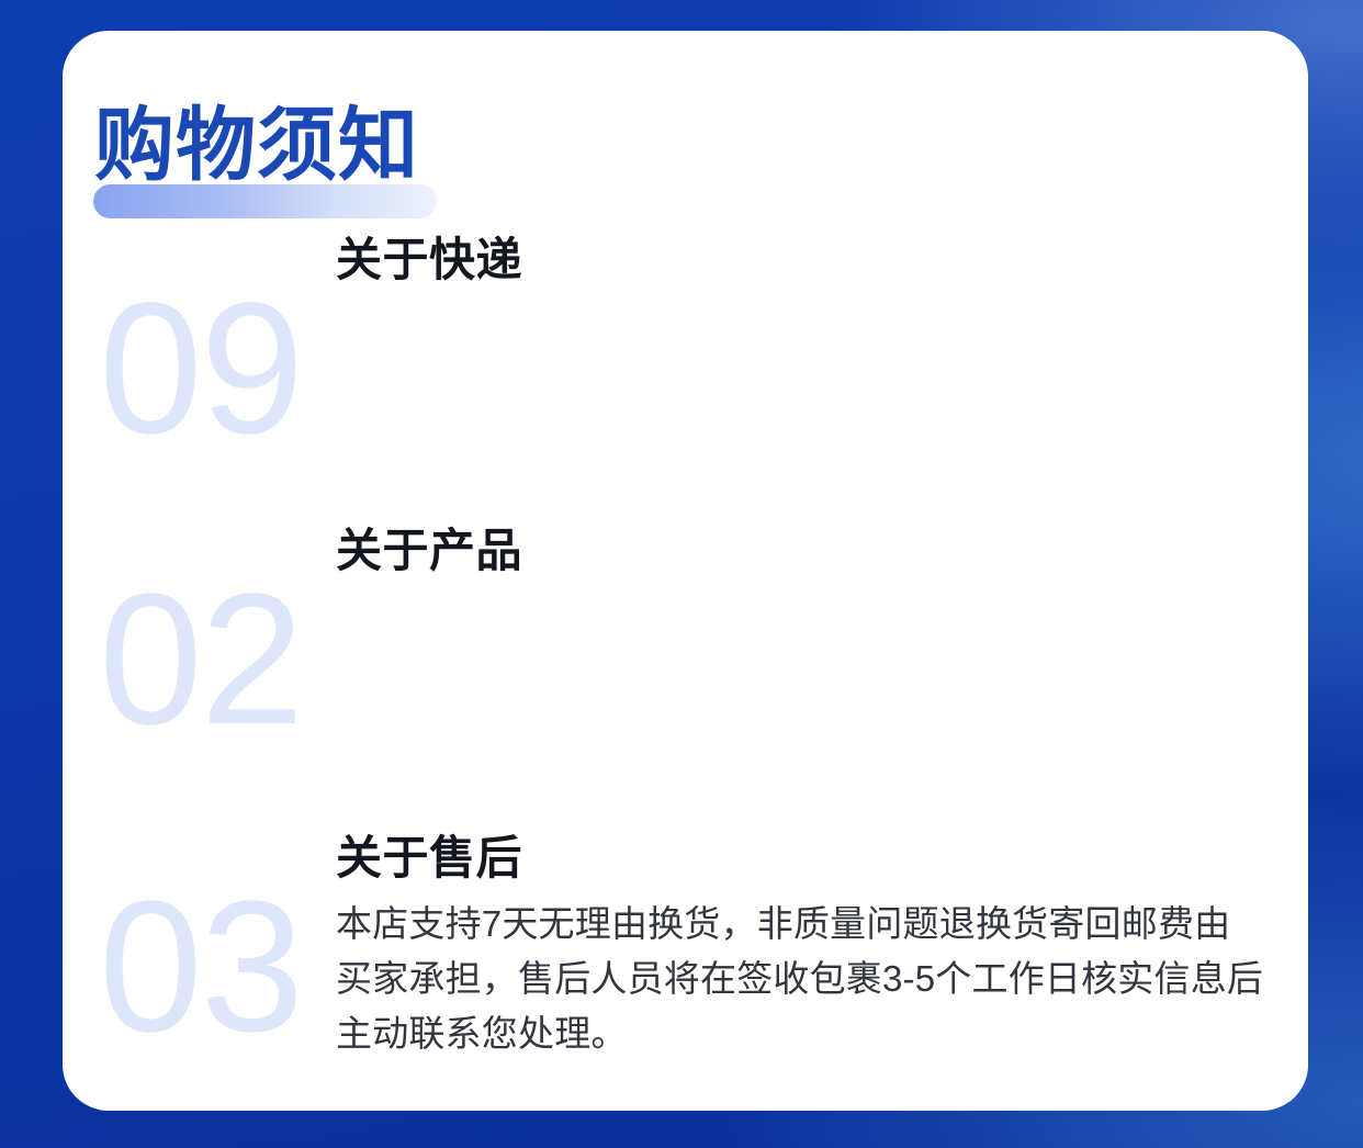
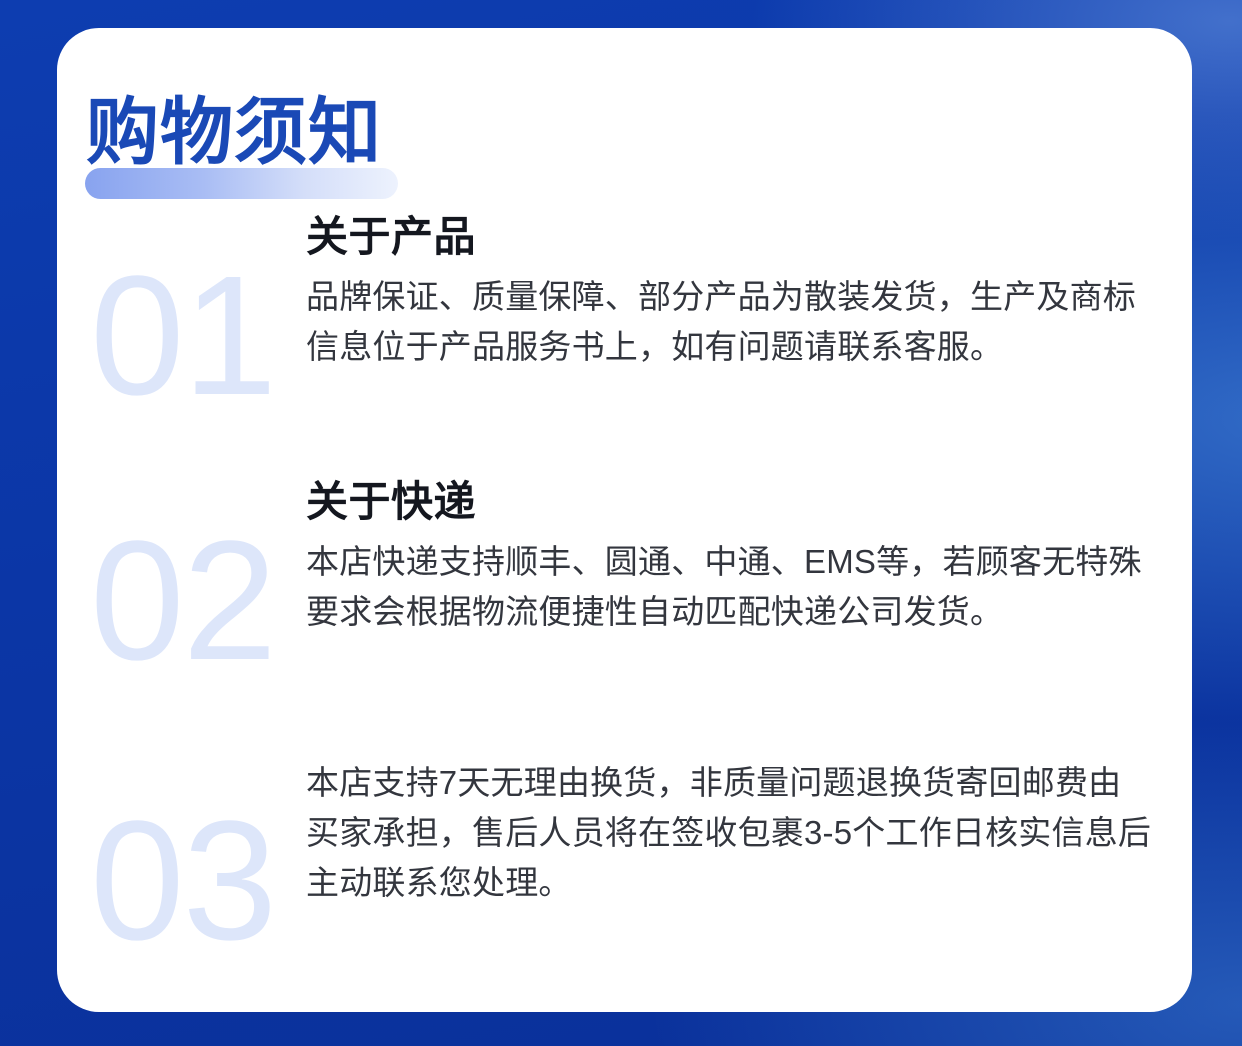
  购物须知
- 09
+ 01
- 关于快递
+ 关于产品
+ 品牌保证、质量保障、部分产品为散装发货，生产及商标信息位于产品服务书上，如有问题请联系客服。
  02
- 关于产品
+ 关于快递
+ 本店快递支持顺丰、圆通、中通、EMS等，若顾客无特殊要求会根据物流便捷性自动匹配快递公司发货。
  03
- 关于售后
  本店支持7天无理由换货，非质量问题退换货寄回邮费由买家承担，售后人员将在签收包裹3-5个工作日核实信息后主动联系您处理。
